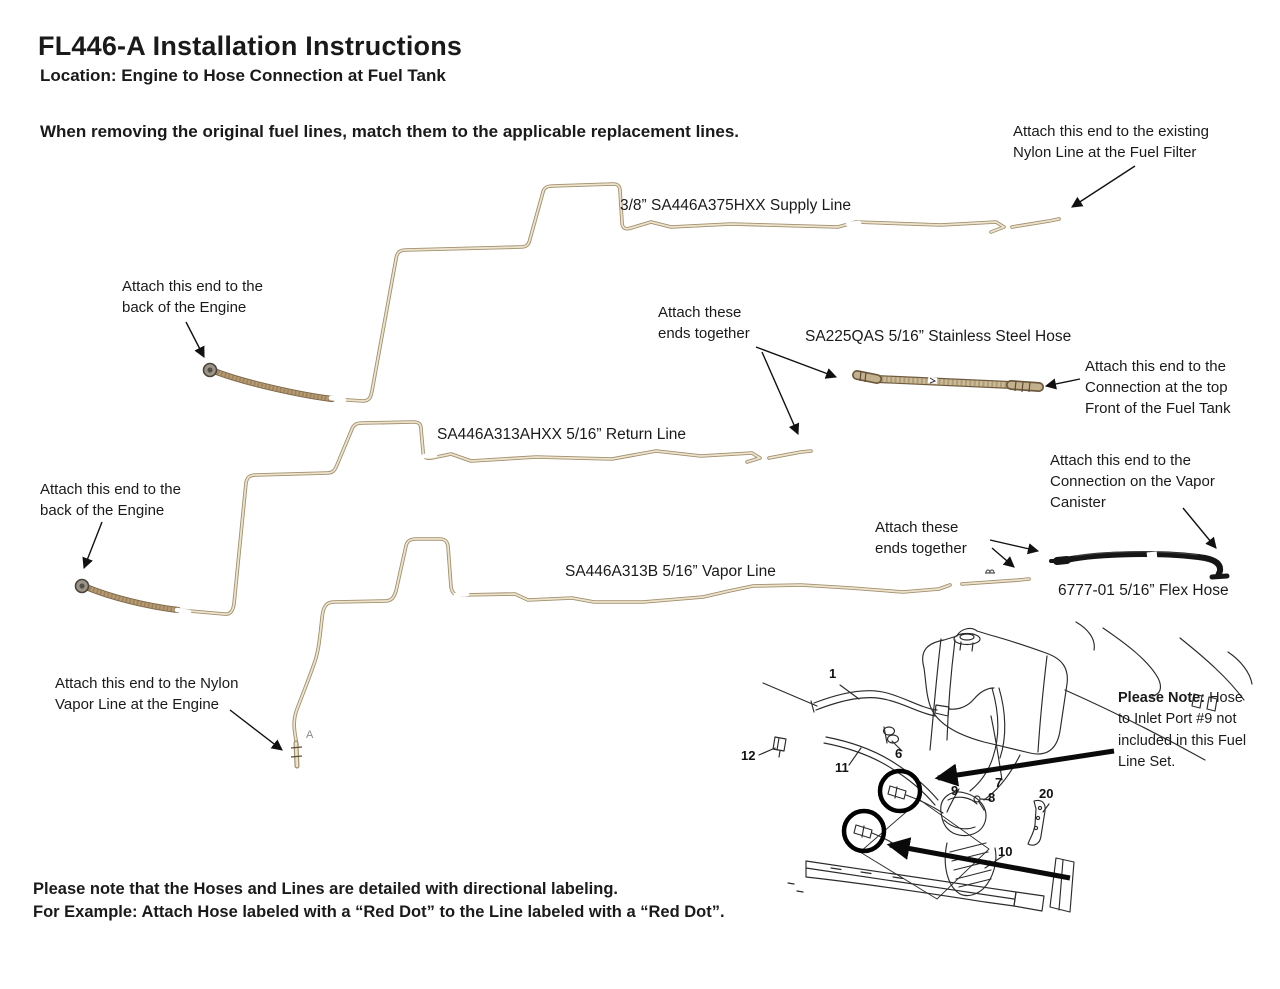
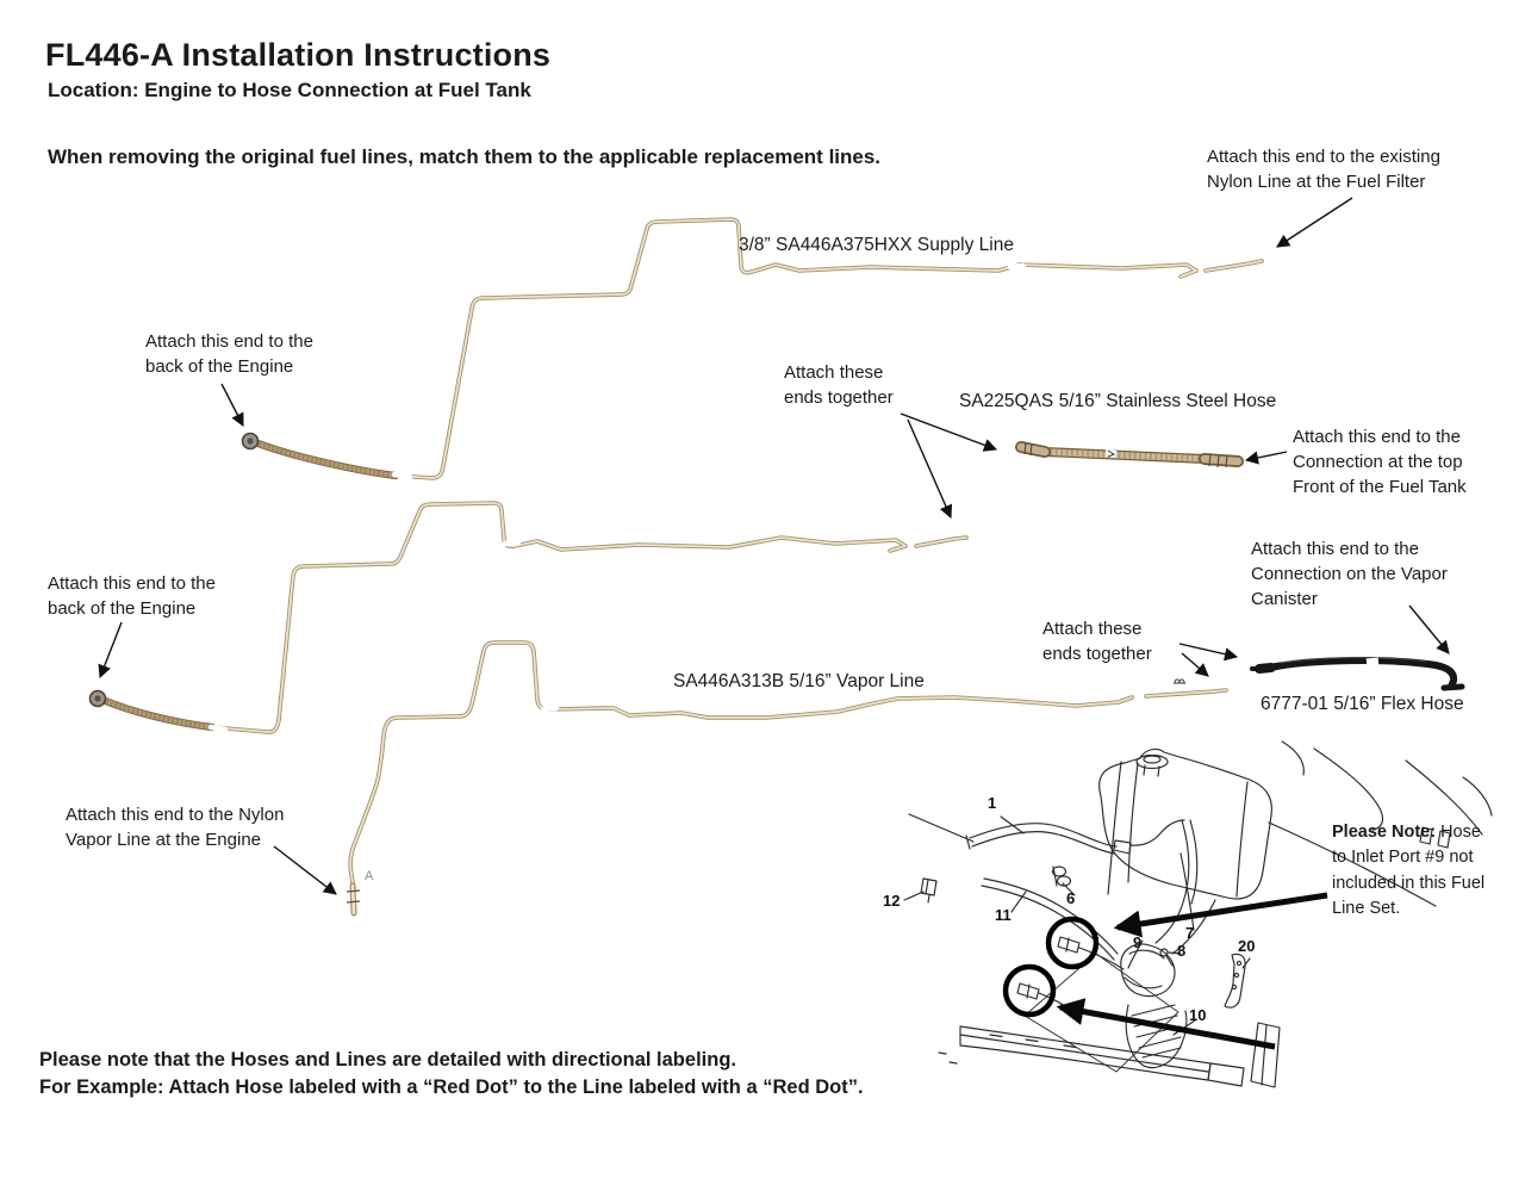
  FL446-A Installation Instructions
  Location: Engine to Hose Connection at Fuel Tank
  When removing the original fuel lines, match them to the applicable replacement lines.
  3/8” SA446A375HXX Supply Line
  SA225QAS 5/16” Stainless Steel Hose
- SA446A313AHXX 5/16” Return Line
  SA446A313B 5/16” Vapor Line
  6777-01 5/16” Flex Hose
  Attach this end to the existing Nylon Line at the Fuel Filter
  Attach this end to the back of the Engine
  Attach these ends together
  Attach this end to the Connection at the top Front of the Fuel Tank
  Attach this end to the back of the Engine
  Attach this end to the Connection on the Vapor Canister
  Attach these ends together
  Attach this end to the Nylon Vapor Line at the Engine
  Please Note: Hose to Inlet Port #9 not included in this Fuel Line Set.
  Please note that the Hoses and Lines are detailed with directional labeling.
  For Example: Attach Hose labeled with a “Red Dot” to the Line labeled with a “Red Dot”.
  1
  6
  7
  8
  9
  10
  11
  12
  20
  A
